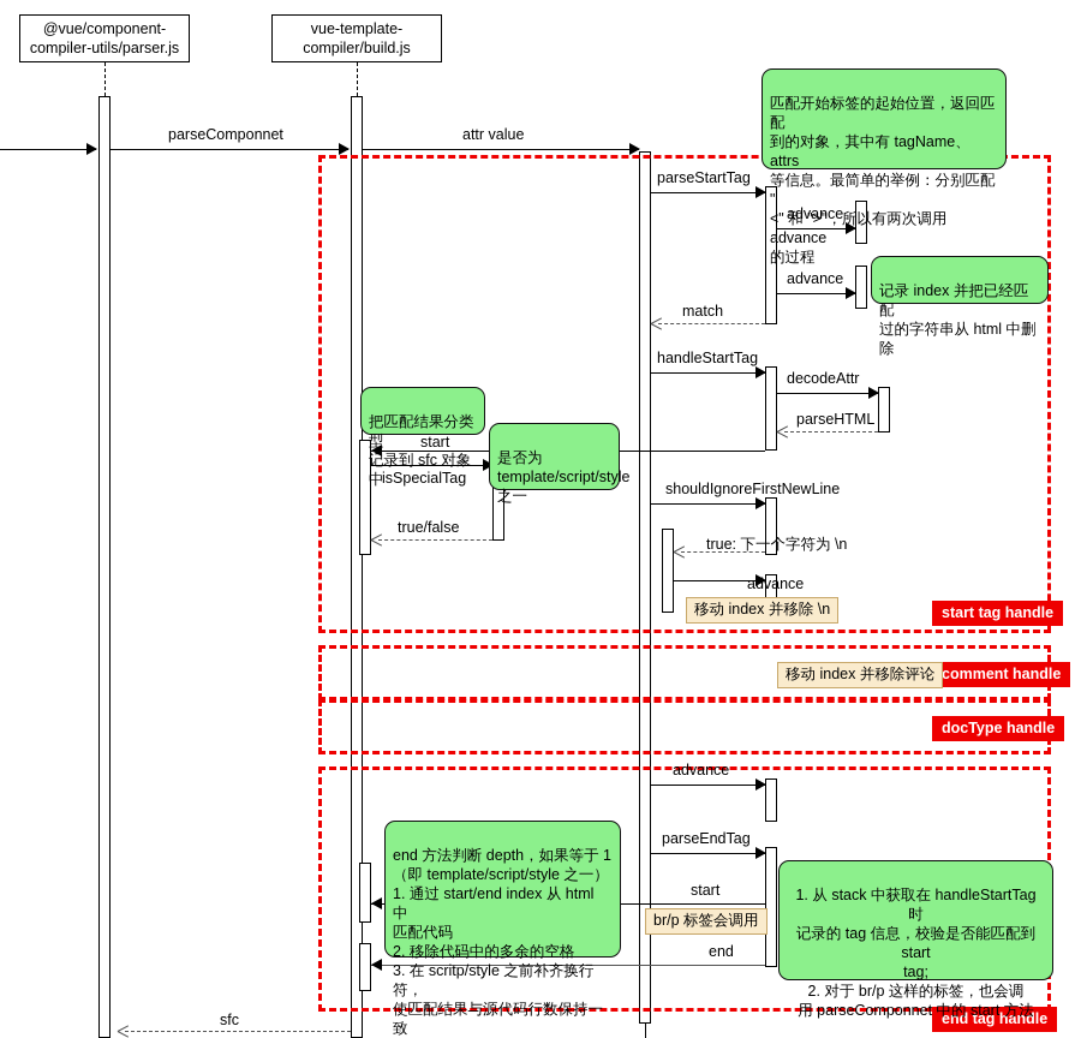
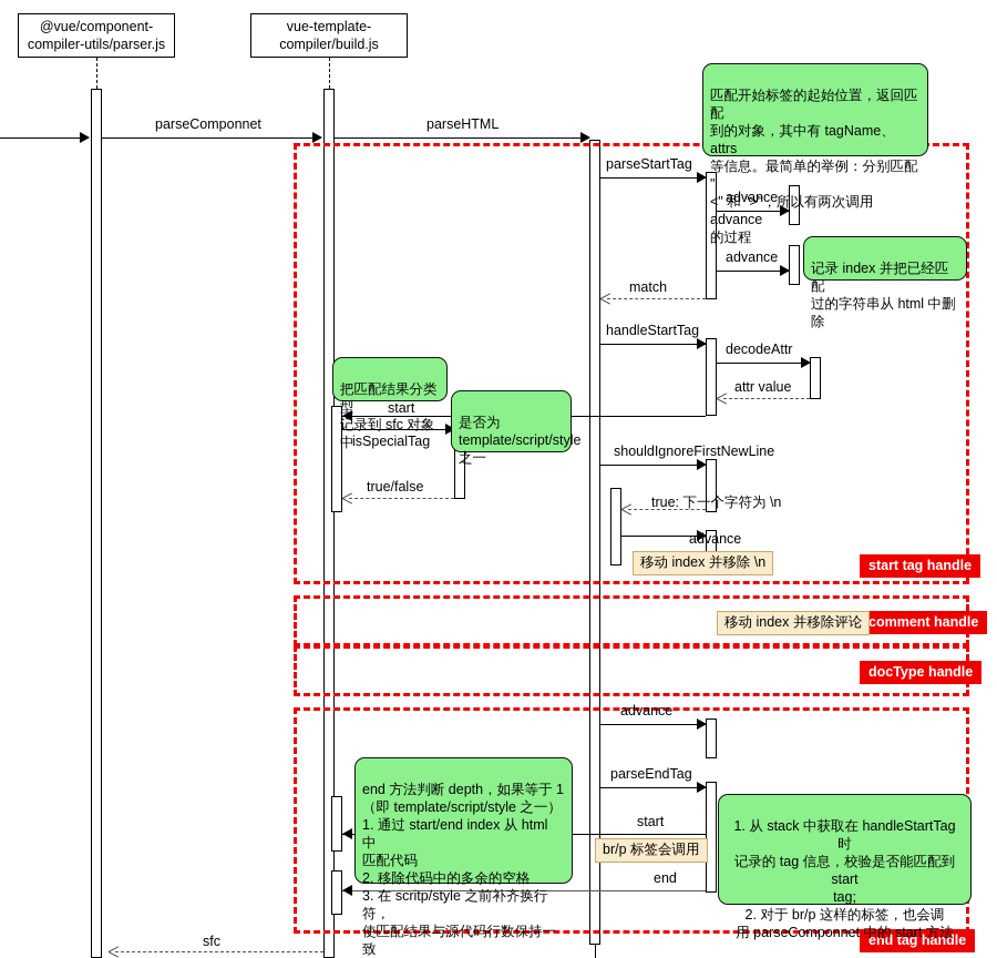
  @vue/component-
  compiler-utils/parser.js
  vue-template-
  compiler/build.js
  start tag handle
  comment handle
  docType handle
  parseComponnet
- attr value
+ parseHTML
  parseStartTag
  advance
  match
  handleStartTag
  decodeAttr
- parseHTML
+ attr value
  start
  sSpecialTag
  true/false
  shouldIgnoreFirstNewLine
  true: 下一个字符为 \n
  advance
  advance
  parseEndTag
  start
  end
  sfc
  匹配开始标签的起始位置，返回匹配
  到的对象，其中有 tagName、attrs
  等信息。最简单的举例：分别匹配 "
  <" 和 ">"，所以有两次调用 advance
  的过程
  记录 index 并把已经匹配
  过的字符串从 html 中删除
  把匹配结果分类型
  记录到 sfc 对象中
  是否为
  template/script/style
  之一
  end 方法判断 depth，如果等于 1
  （即 template/script/style 之一）
  1. 通过 start/end index 从 html 中
  匹配代码
  2. 移除代码中的多余的空格
  3. 在 scritp/style 之前补齐换行符，
  使匹配结果与源代码行数保持一致
  1. 从 stack 中获取在 handleStartTag 时
  记录的 tag 信息，校验是否能匹配到 start
  tag;
  2. 对于 br/p 这样的标签，也会调
  用 parseComponnet 中的 start 方法
  移动 index 并移除 \n
  移动 index 并移除评论
  br/p 标签会调用
